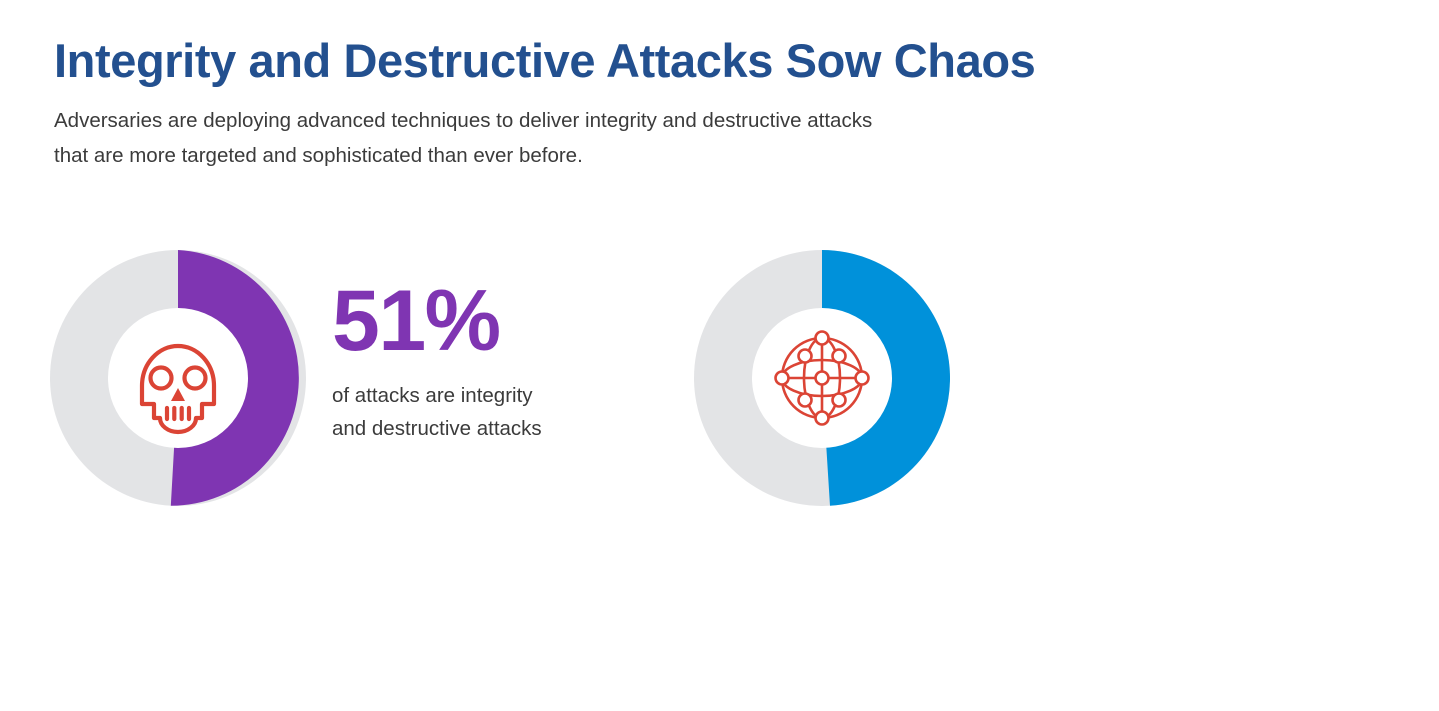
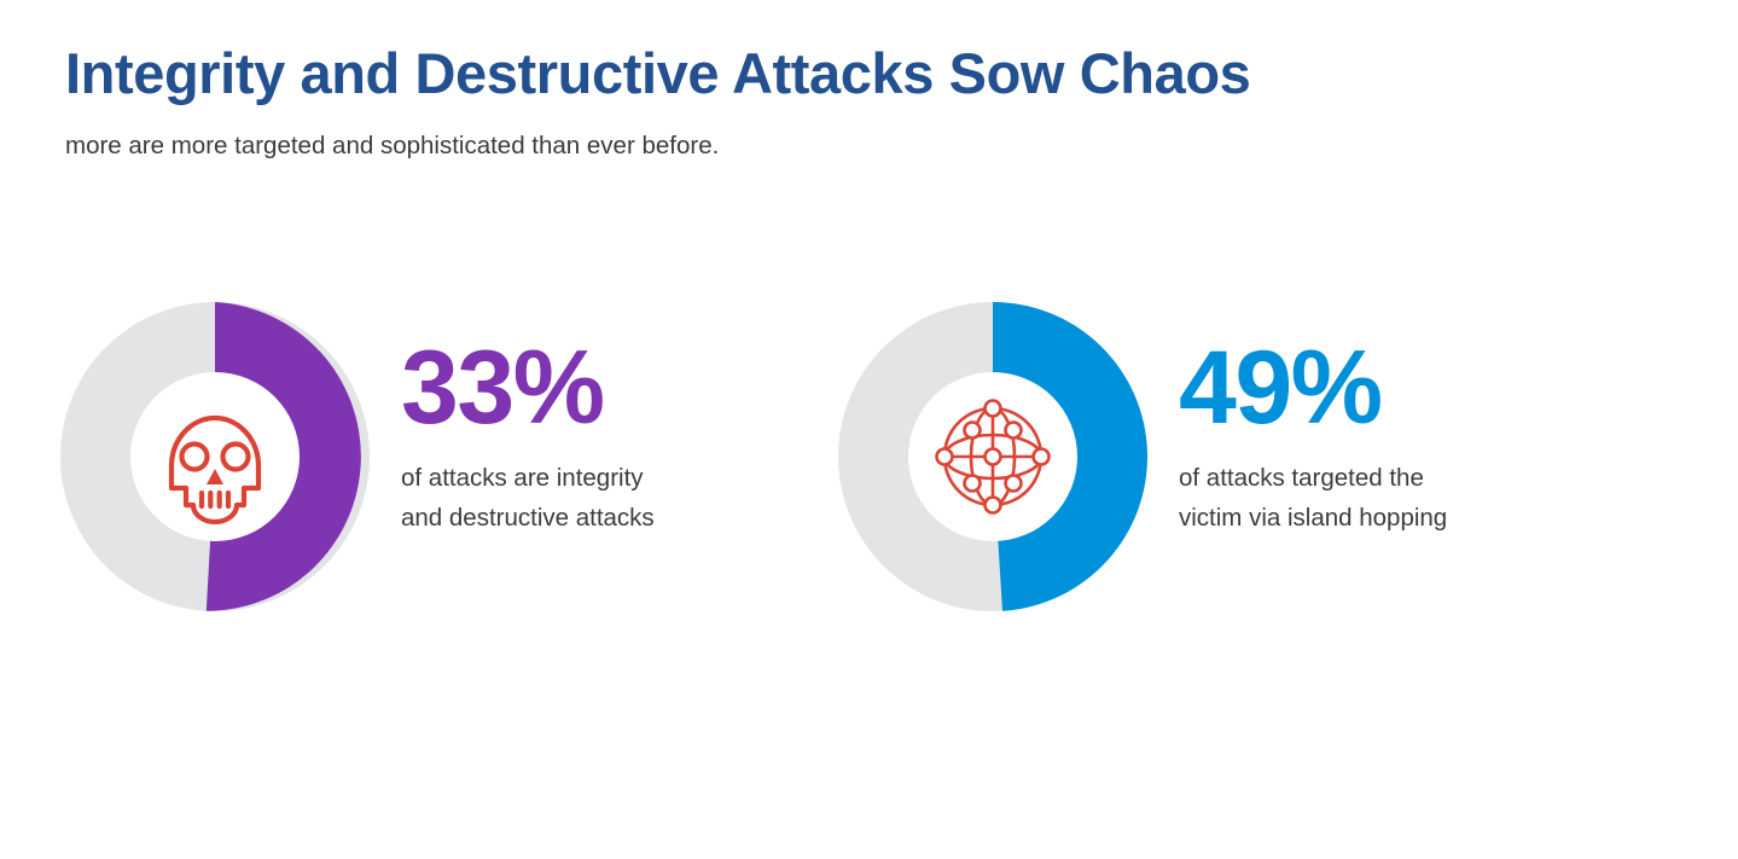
  Integrity and Destructive Attacks Sow Chaos
- Adversaries are deploying advanced techniques to deliver integrity and destructive attacks
- that are more targeted and sophisticated than ever before.
+ more are more targeted and sophisticated than ever before.
- 51%
+ 33%
  of attacks are integrity
  and destructive attacks
+ 49%
+ of attacks targeted the
+ victim via island hopping
